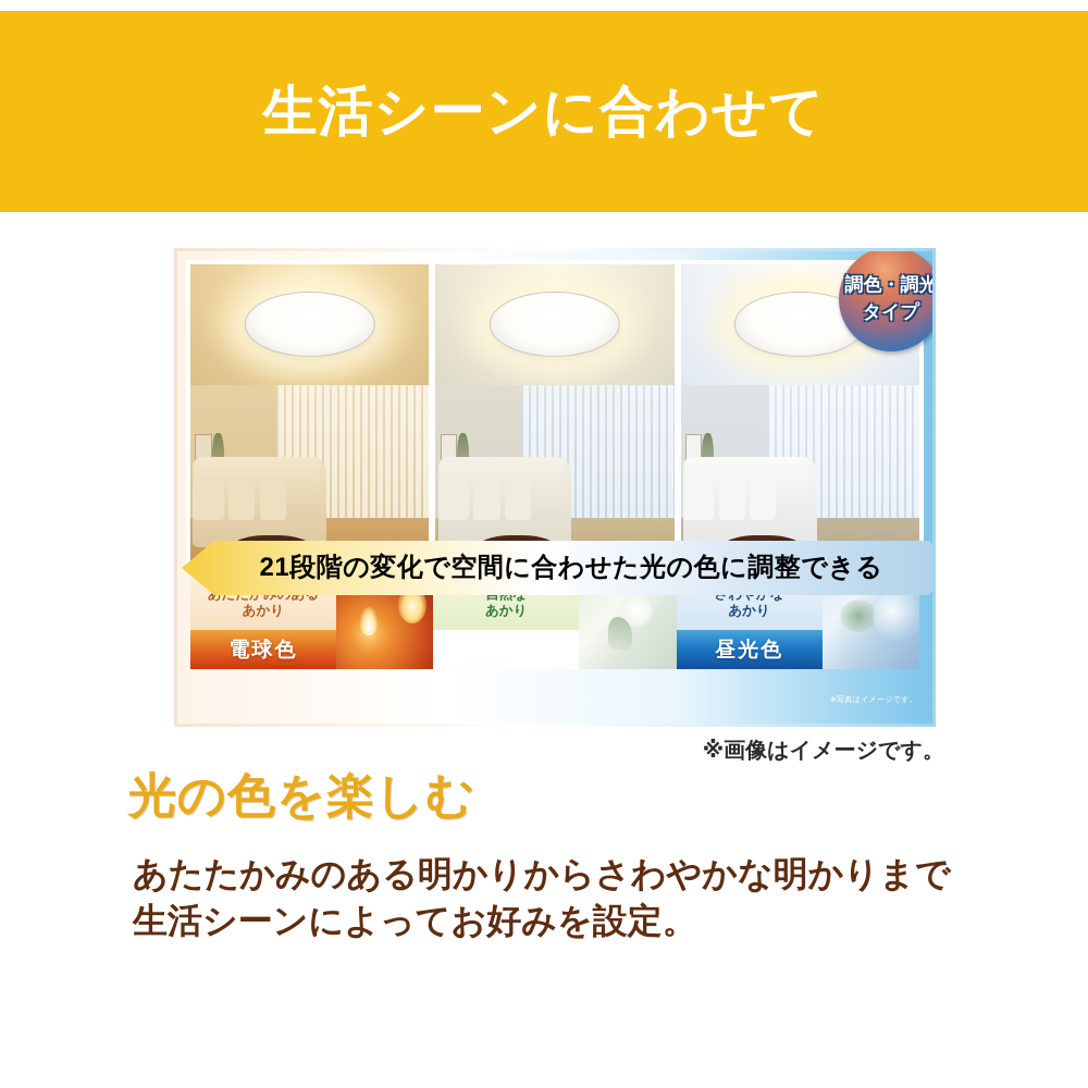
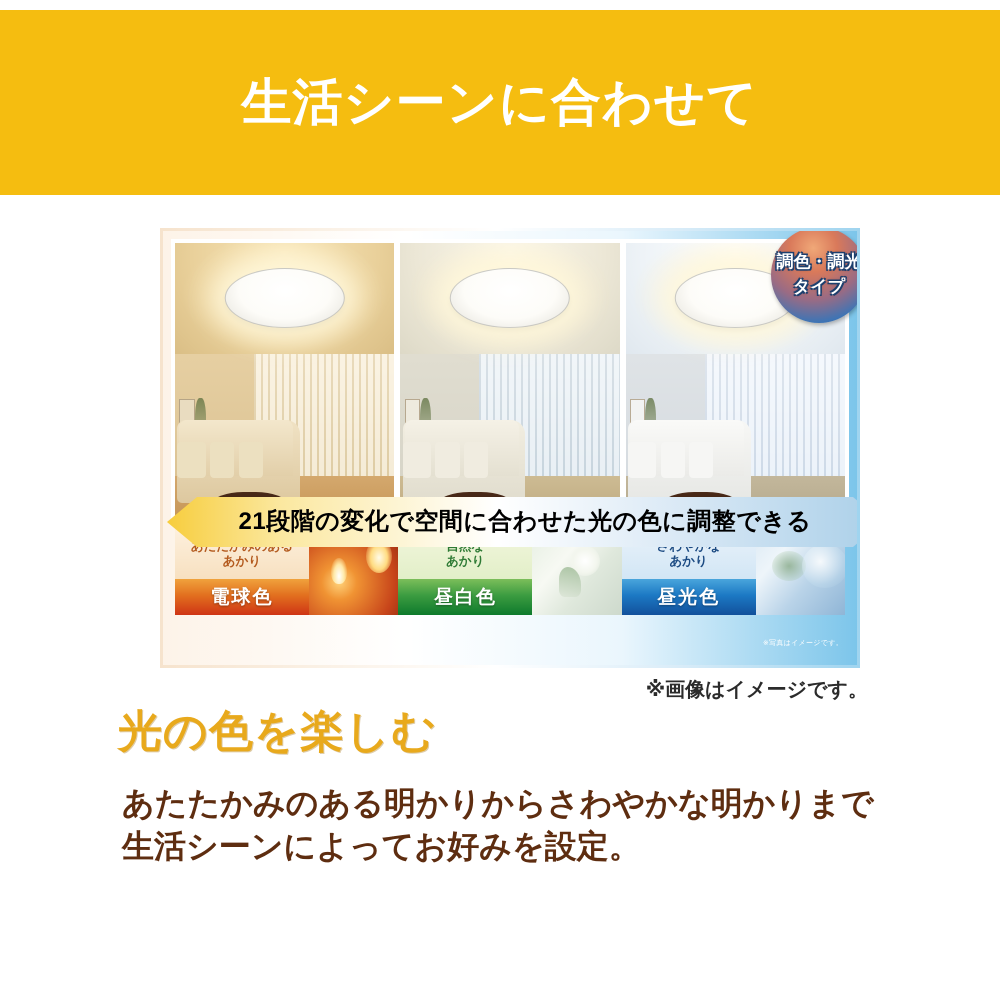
  生活シーンに合わせて
  調色・調光
  タイプ
  21段階の変化で空間に合わせた光の色に調整できる
  あかり
  電球色
  あかり
+ 昼白色
  あかり
  昼光色
  ※画像はイメージです。
  光の色を楽しむ
  あたたかみのある明かりからさわやかな明かりまで
  生活シーンによってお好みを設定。
